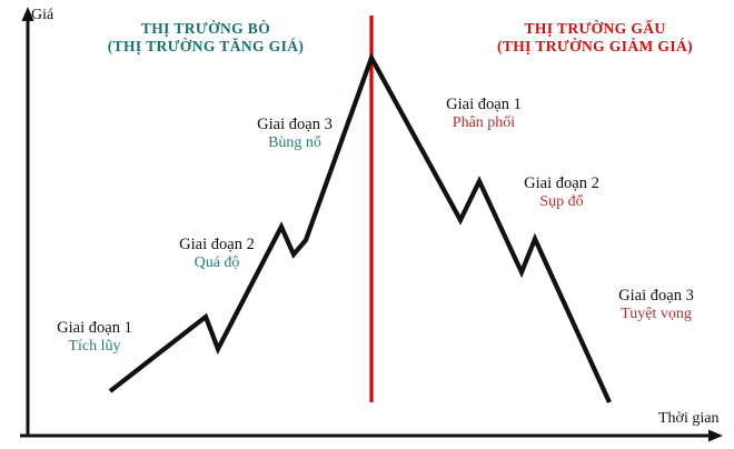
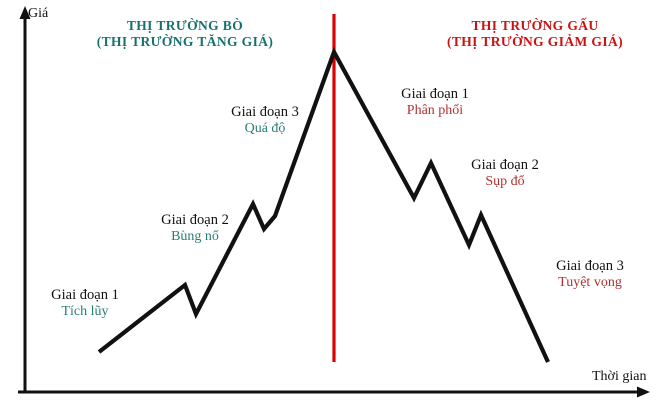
  Giá
  Thời gian
  THỊ TRƯỜNG BÒ
  (THỊ TRƯỜNG TĂNG GIÁ)
  THỊ TRƯỜNG GẤU
  (THỊ TRƯỜNG GIẢM GIÁ)
  Giai đoạn 1
  Tích lũy
  Giai đoạn 2
- Quá độ
+ Bùng nổ
  Giai đoạn 3
- Bùng nổ
+ Quá độ
  Giai đoạn 1
  Phân phối
  Giai đoạn 2
  Sụp đổ
  Giai đoạn 3
  Tuyệt vọng
